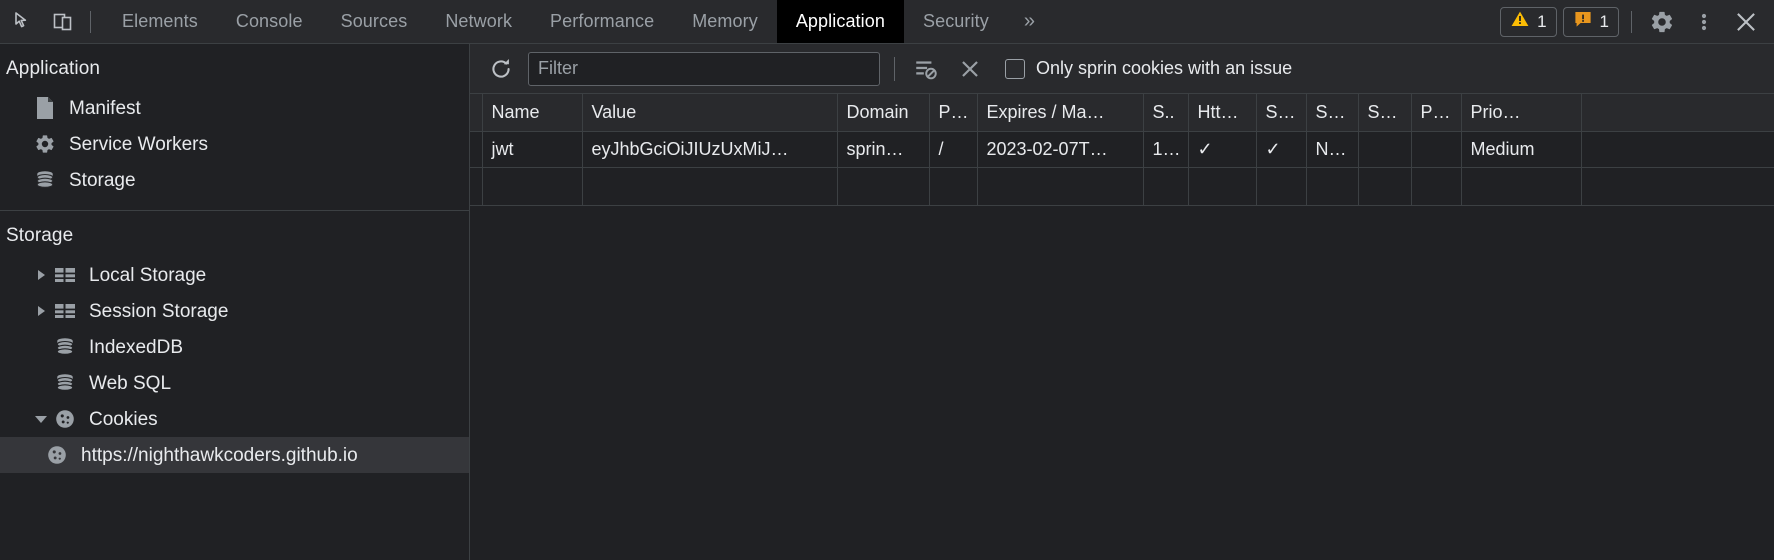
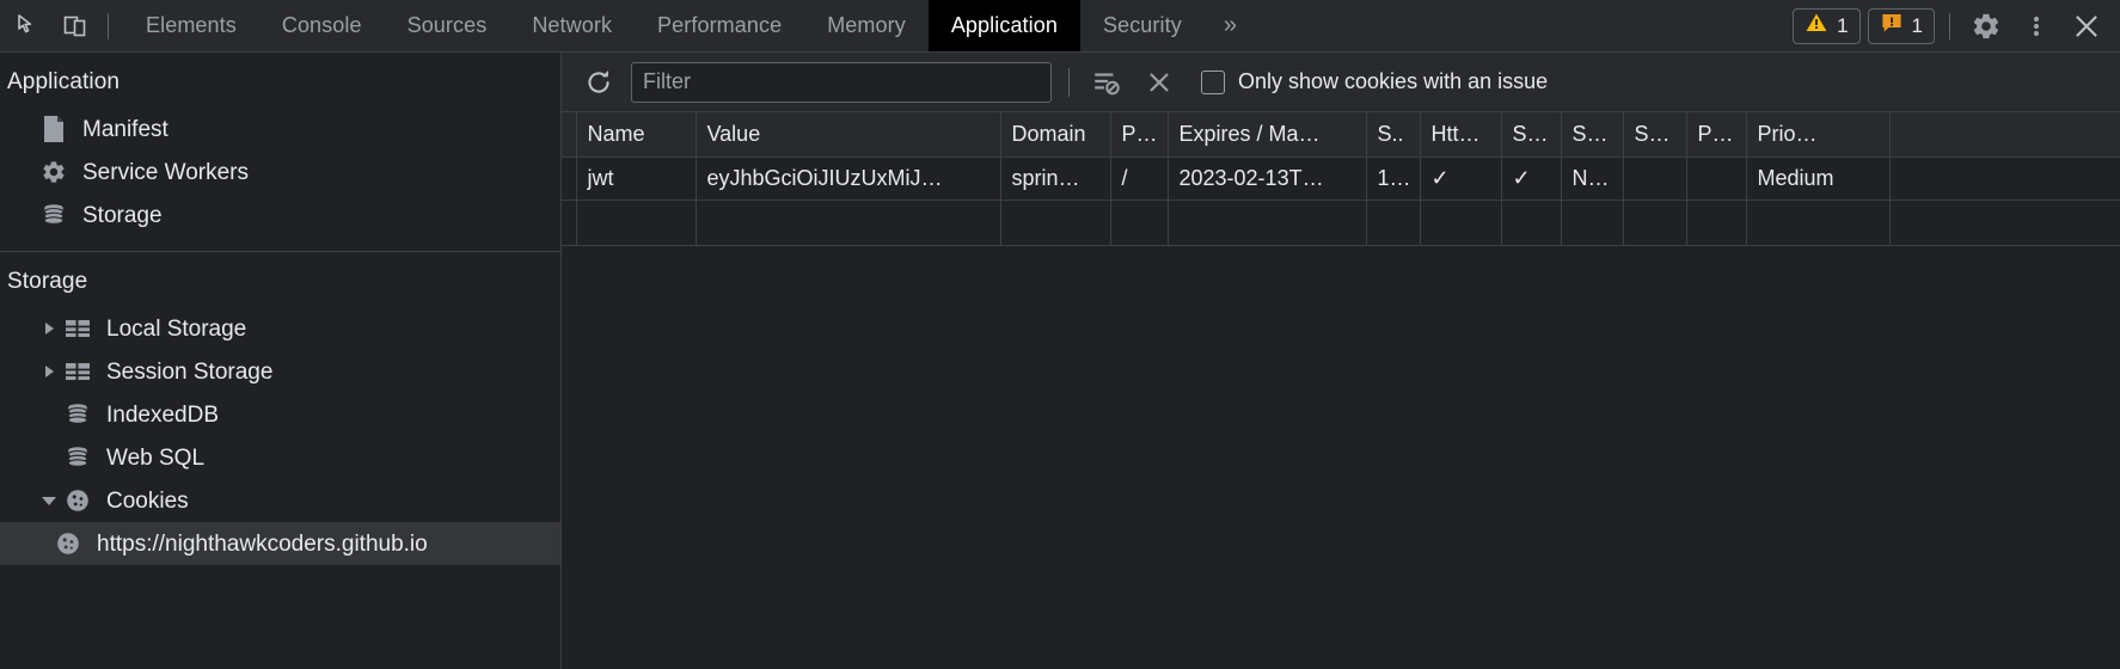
  Elements
  Console
  Sources
  Network
  Performance
  Memory
  Application
  Security
  »
  1
  1
  Application
  Manifest
  Service Workers
  Storage
  Storage
  Local Storage
  Session Storage
  IndexedDB
  Web SQL
  Cookies
  https://nighthawkcoders.github.io
  Filter
- Only sprin cookies with an issue
+ Only show cookies with an issue
  	Name	Value	Domain	P…	Expires / Ma…	S..	Htt…	S…	S…	S…	P…	Prio…
- 	jwt	eyJhbGciOiJIUzUxMiJ…	sprin…	/	2023-02-07T…	1…	✓	✓	N…			Medium
+ 	jwt	eyJhbGciOiJIUzUxMiJ…	sprin…	/	2023-02-13T…	1…	✓	✓	N…			Medium
